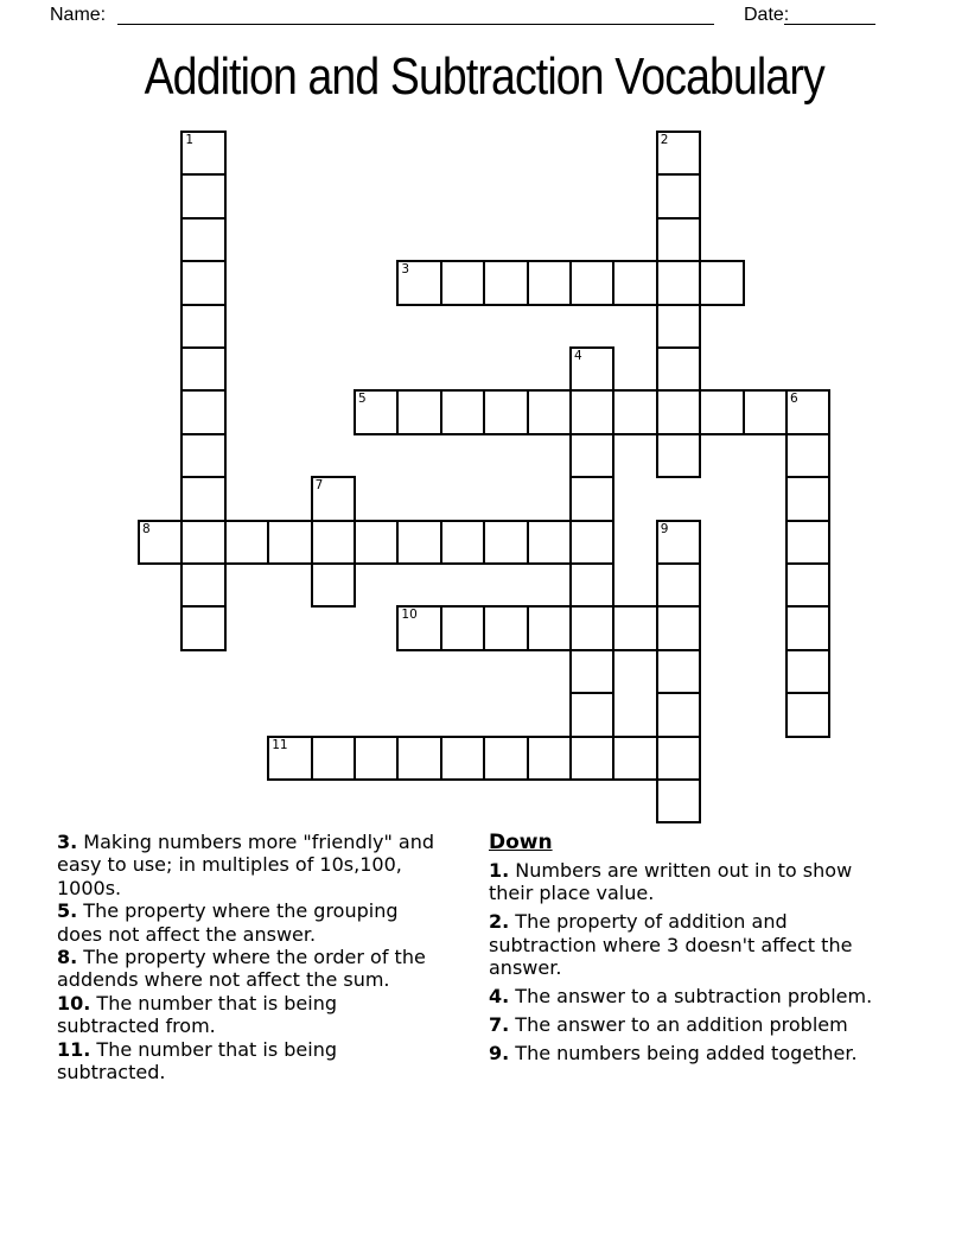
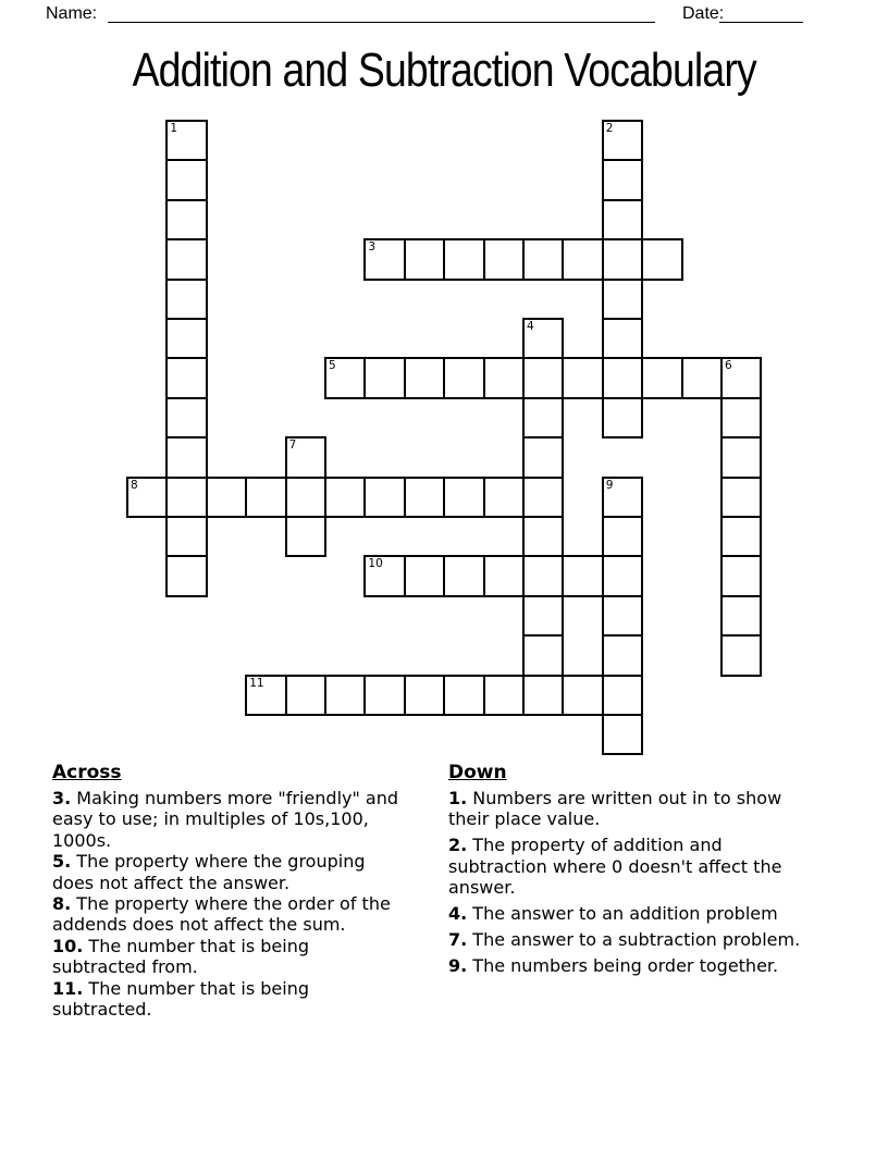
  Name:
  Date:
  Addition and Subtraction Vocabulary
  1
  2
  3
  4
  5
  6
  7
  8
  9
  10
  11
+ Across
  3. Making numbers more "friendly" and easy to use; in multiples of 10s,100, 1000s.
  5. The property where the grouping does not affect the answer.
- 8. The property where the order of the addends where not affect the sum.
+ 8. The property where the order of the addends does not affect the sum.
  10. The number that is being subtracted from.
  11. The number that is being subtracted.
  Down
  1. Numbers are written out in to show their place value.
- 2. The property of addition and subtraction where 3 doesn't affect the answer.
+ 2. The property of addition and subtraction where 0 doesn't affect the answer.
- 4. The answer to a subtraction problem.
+ 4. The answer to an addition problem
- 7. The answer to an addition problem
+ 7. The answer to a subtraction problem.
- 9. The numbers being added together.
+ 9. The numbers being order together.
